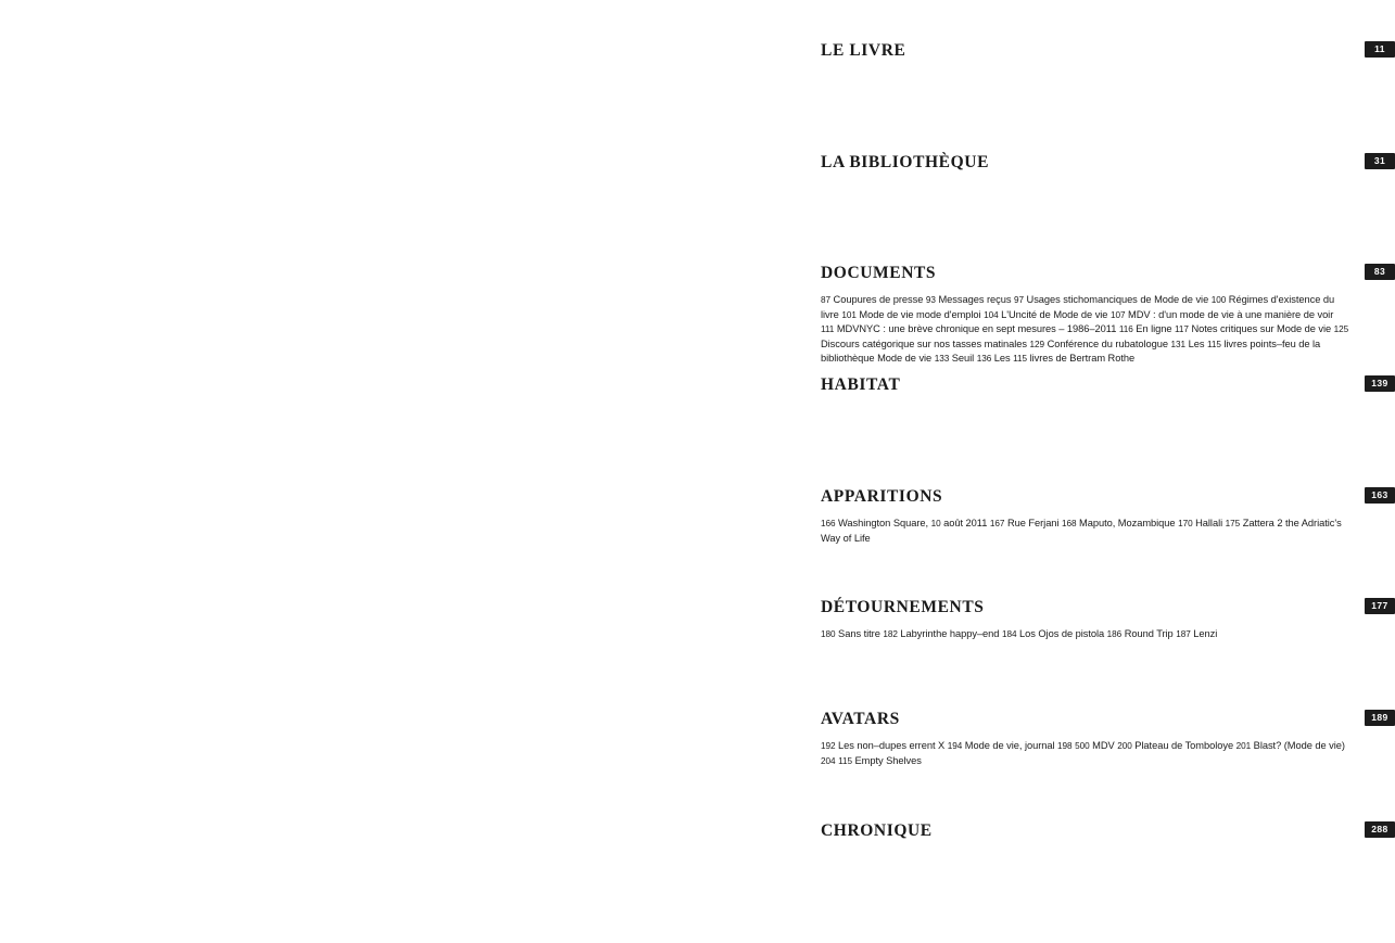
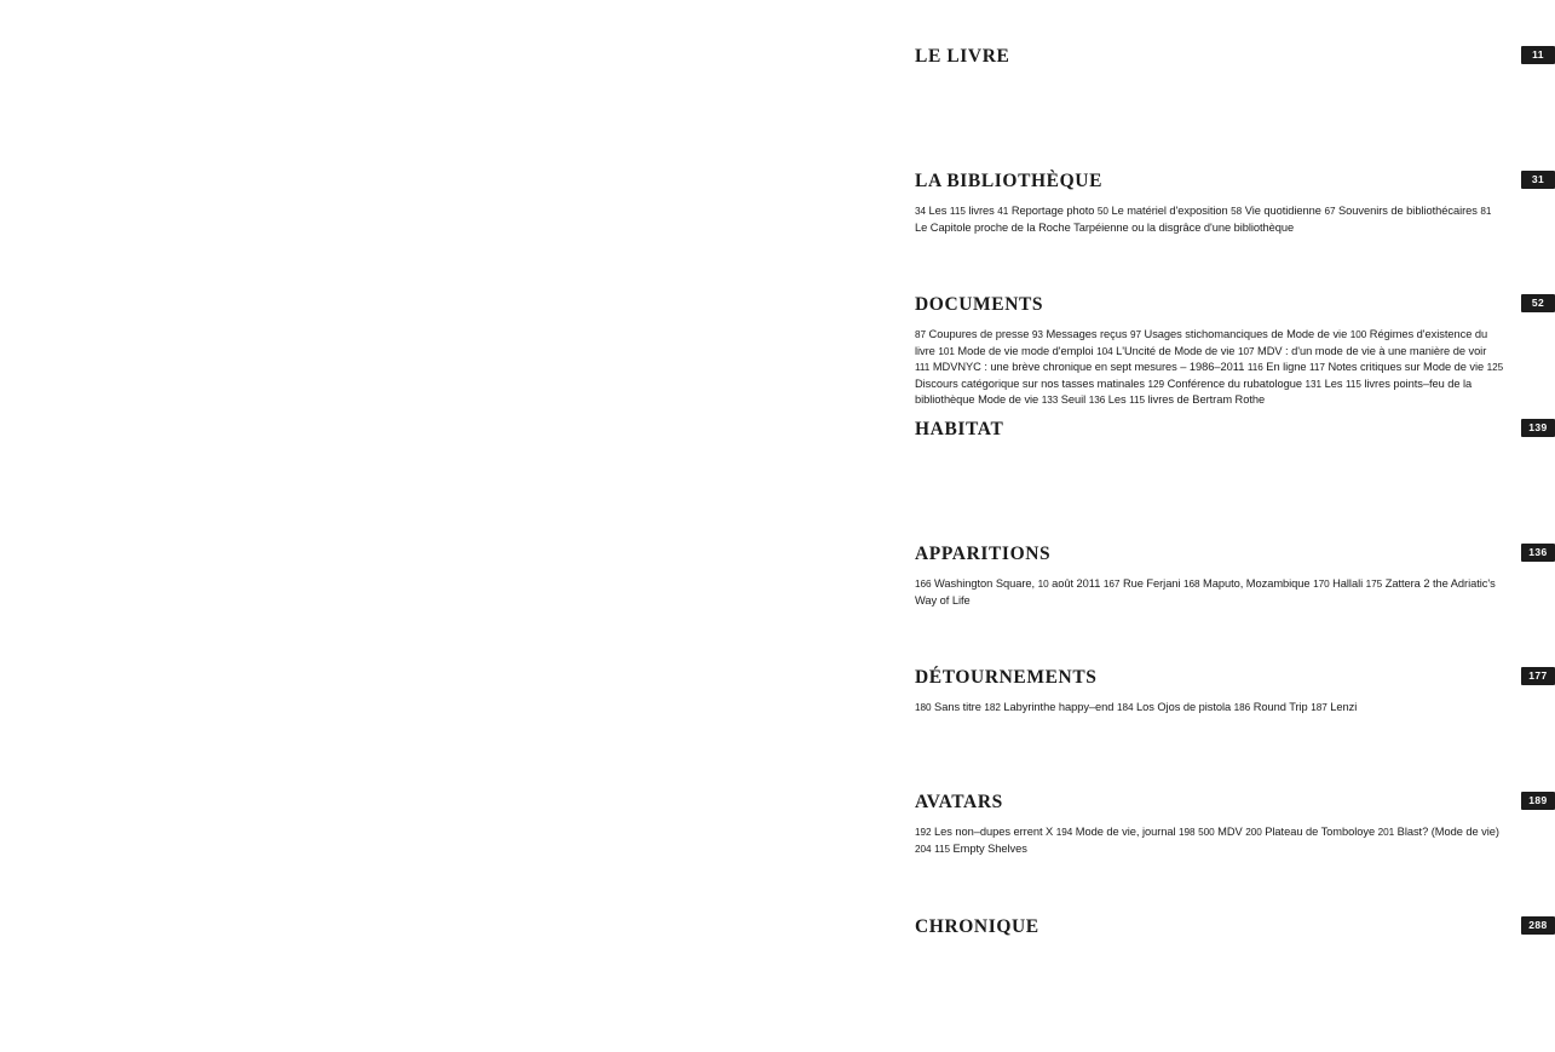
  LE LIVRE
  11
  LA BIBLIOTHÈQUE
  31
+ 34 Les 115 livres 41 Reportage photo 50 Le matériel d'exposition 58 Vie quotidienne 67 Souvenirs de bibliothécaires 81 Le Capitole proche de la Roche Tarpéienne ou la disgrâce d'une bibliothèque
  DOCUMENTS
- 83
+ 52
  87 Coupures de presse 93 Messages reçus 97 Usages stichomanciques de Mode de vie 100 Régimes d'existence du livre 101 Mode de vie mode d'emploi 104 L'Uncité de Mode de vie 107 MDV : d'un mode de vie à une manière de voir 111 MDVNYC : une brève chronique en sept mesures – 1986–2011 116 En ligne 117 Notes critiques sur Mode de vie 125 Discours catégorique sur nos tasses matinales 129 Conférence du rubatologue 131 Les 115 livres points–feu de la bibliothèque Mode de vie 133 Seuil 136 Les 115 livres de Bertram Rothe
  HABITAT
  139
  APPARITIONS
- 163
+ 136
  166 Washington Square, 10 août 2011 167 Rue Ferjani 168 Maputo, Mozambique 170 Hallali 175 Zattera 2 the Adriatic's Way of Life
  DÉTOURNEMENTS
  177
  180 Sans titre 182 Labyrinthe happy–end 184 Los Ojos de pistola 186 Round Trip 187 Lenzi
  AVATARS
  189
  192 Les non–dupes errent X 194 Mode de vie, journal 198 500 MDV 200 Plateau de Tomboloye 201 Blast? (Mode de vie) 204 115 Empty Shelves
  CHRONIQUE
  288
